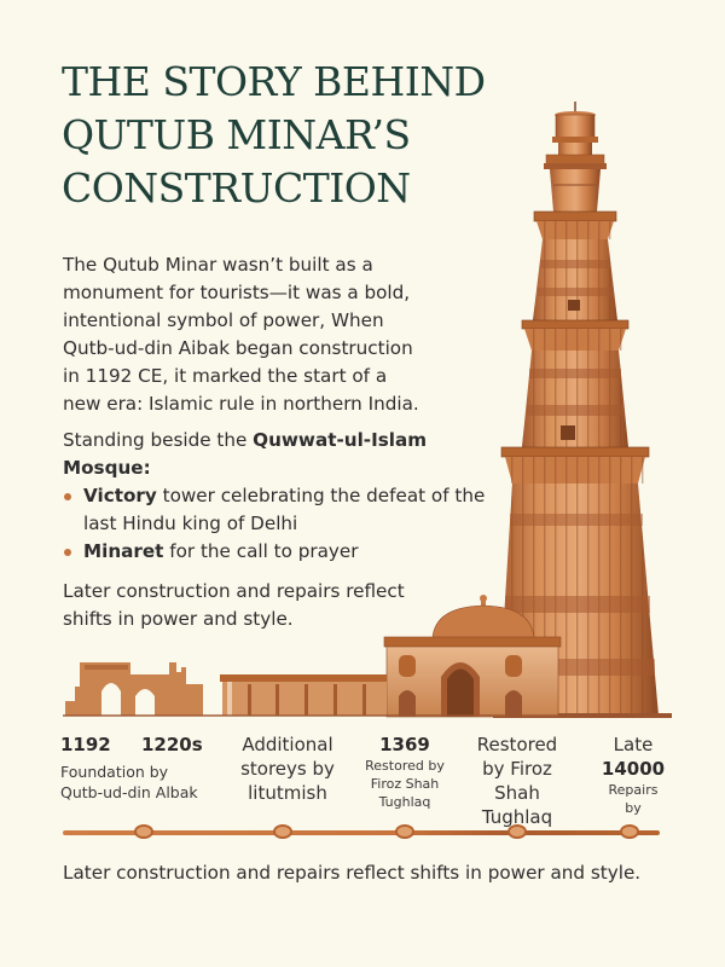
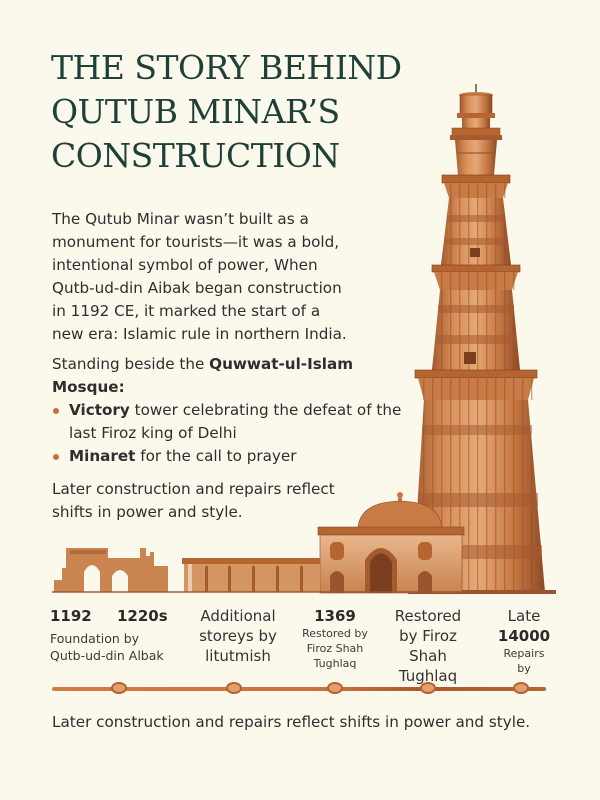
  THE STORY BEHIND
  QUTUB MINAR’S
  CONSTRUCTION
  The Qutub Minar wasn’t built as a
  monument for tourists—it was a bold,
  intentional symbol of power, When
  Qutb-ud-din Aibak began construction
  in 1192 CE, it marked the start of a
  new era: Islamic rule in northern India.
  Standing beside the Quwwat-ul-Islam Mosque:
- Victory tower celebrating the defeat of the last Hindu king of Delhi
+ Victory tower celebrating the defeat of the last Firoz king of Delhi
  Minaret for the call to prayer
  Later construction and repairs reflect
  shifts in power and style.
  1192
  1220s
  Foundation by
  Qutb-ud-din Albak
  Additional
  storeys by
  litutmish
  1369
  Restored by
  Firoz Shah
  Tughlaq
  Restored
  by Firoz
  Shah Tughlaq
  Late
  14000
  Repairs
  by
  Later construction and repairs reflect shifts in power and style.
